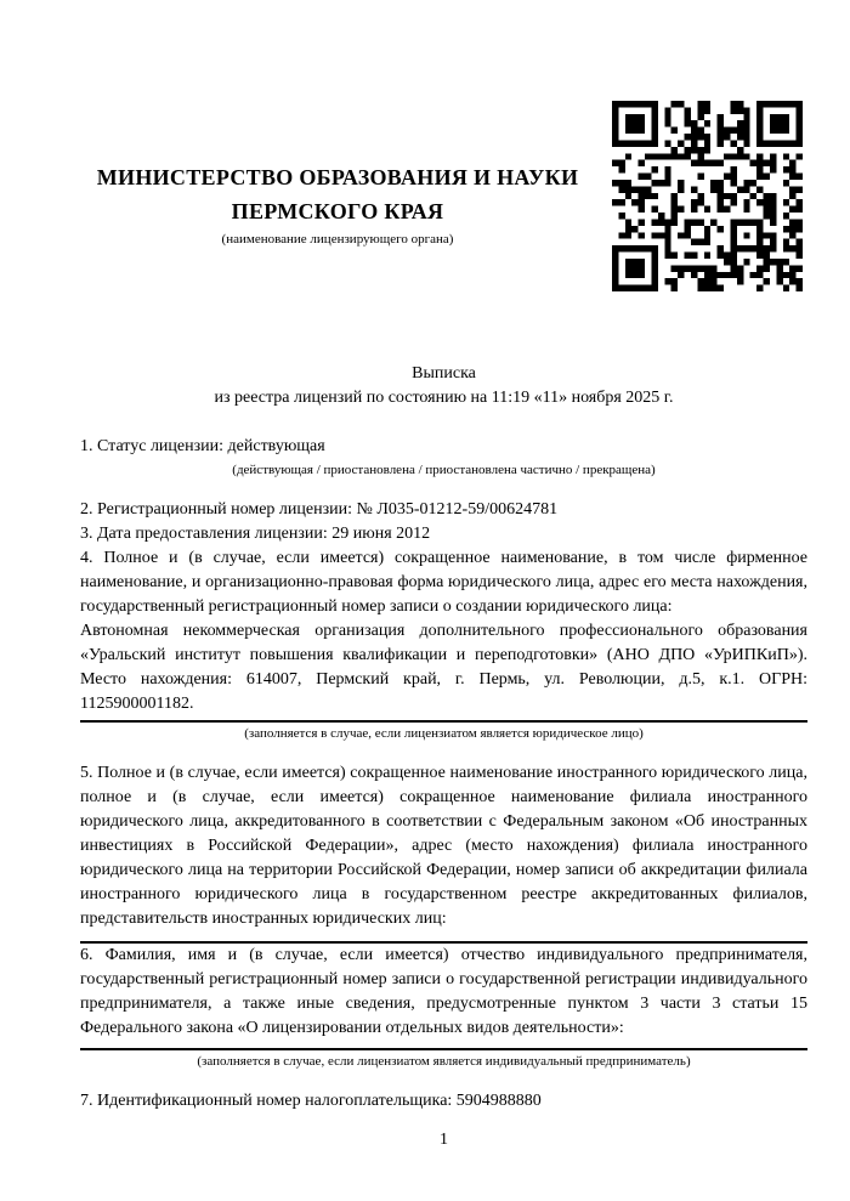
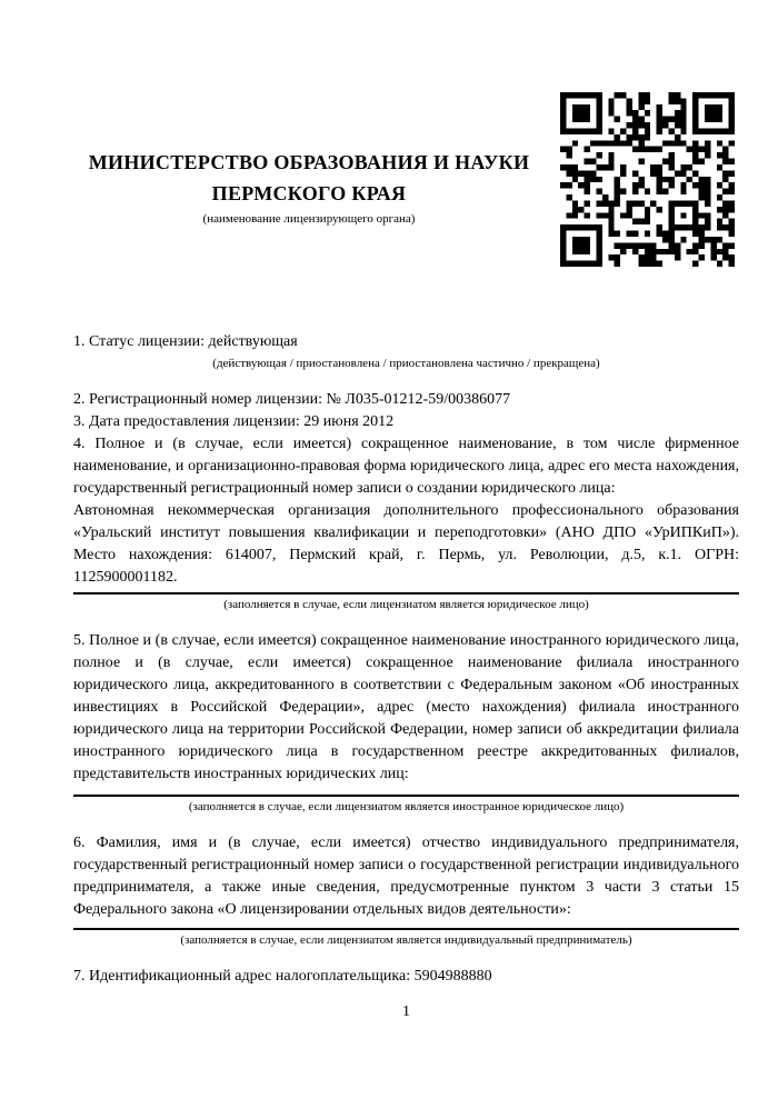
  МИНИСТЕРСТВО ОБРАЗОВАНИЯ И НАУКИ
  ПЕРМСКОГО КРАЯ
  (наименование лицензирующего органа)
- Выписка
- из реестра лицензий по состоянию на 11:19 «11» ноября 2025 г.
  1. Статус лицензии: действующая
  (действующая / приостановлена / приостановлена частично / прекращена)
- 2. Регистрационный номер лицензии: № Л035-01212-59/00624781
+ 2. Регистрационный номер лицензии: № Л035-01212-59/00386077
  3. Дата предоставления лицензии: 29 июня 2012
  4. Полное и (в случае, если имеется) сокращенное наименование, в том числе фирменное наименование, и организационно-правовая форма юридического лица, адрес его места нахождения, государственный регистрационный номер записи о создании юридического лица:
  Автономная некоммерческая организация дополнительного профессионального образования «Уральский институт повышения квалификации и переподготовки» (АНО ДПО «УрИПКиП»). Место нахождения: 614007, Пермский край, г. Пермь, ул. Революции, д.5, к.1. ОГРН: 1125900001182.
  (заполняется в случае, если лицензиатом является юридическое лицо)
  5. Полное и (в случае, если имеется) сокращенное наименование иностранного юридического лица, полное и (в случае, если имеется) сокращенное наименование филиала иностранного юридического лица, аккредитованного в соответствии с Федеральным законом «Об иностранных инвестициях в Российской Федерации», адрес (место нахождения) филиала иностранного юридического лица на территории Российской Федерации, номер записи об аккредитации филиала иностранного юридического лица в государственном реестре аккредитованных филиалов, представительств иностранных юридических лиц:
+ (заполняется в случае, если лицензиатом является иностранное юридическое лицо)
  6. Фамилия, имя и (в случае, если имеется) отчество индивидуального предпринимателя, государственный регистрационный номер записи о государственной регистрации индивидуального предпринимателя, а также иные сведения, предусмотренные пунктом 3 части 3 статьи 15 Федерального закона «О лицензировании отдельных видов деятельности»:
  (заполняется в случае, если лицензиатом является индивидуальный предприниматель)
- 7. Идентификационный номер налогоплательщика: 5904988880
+ 7. Идентификационный адрес налогоплательщика: 5904988880
  1
